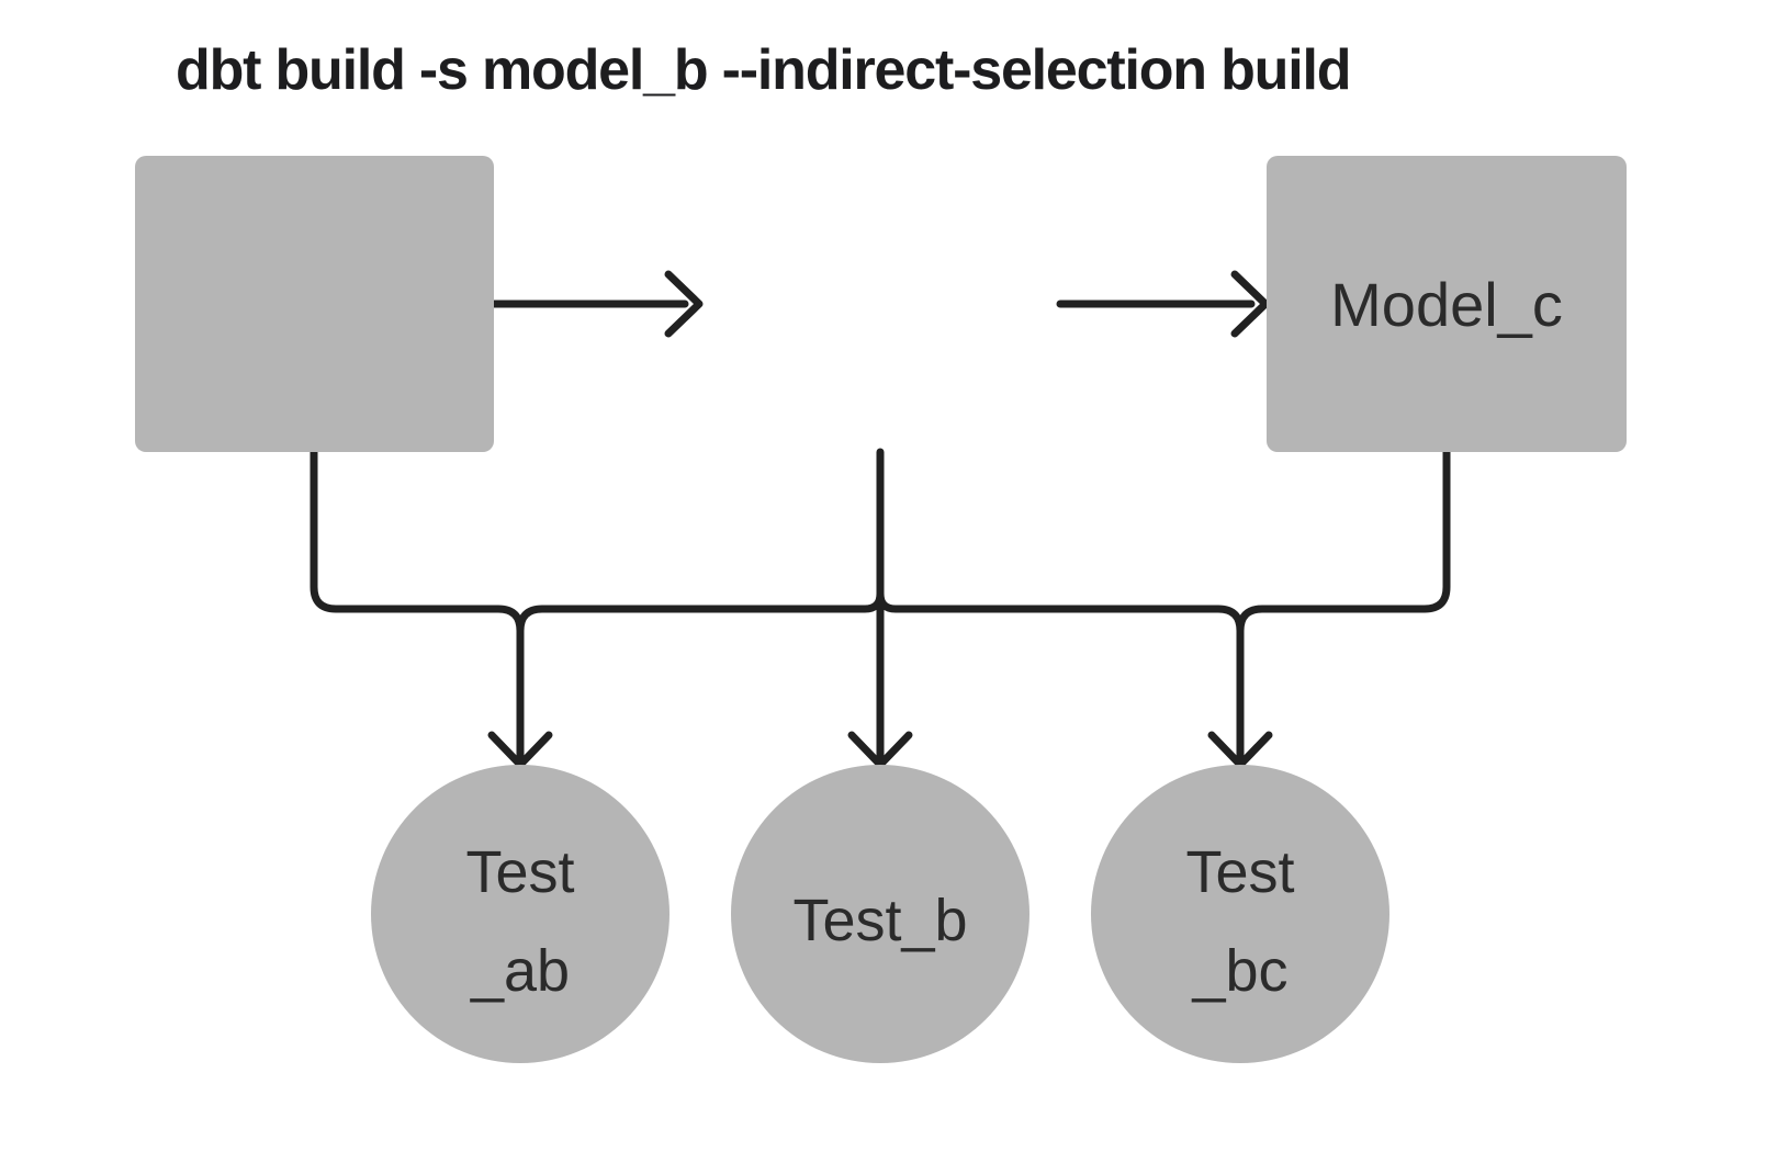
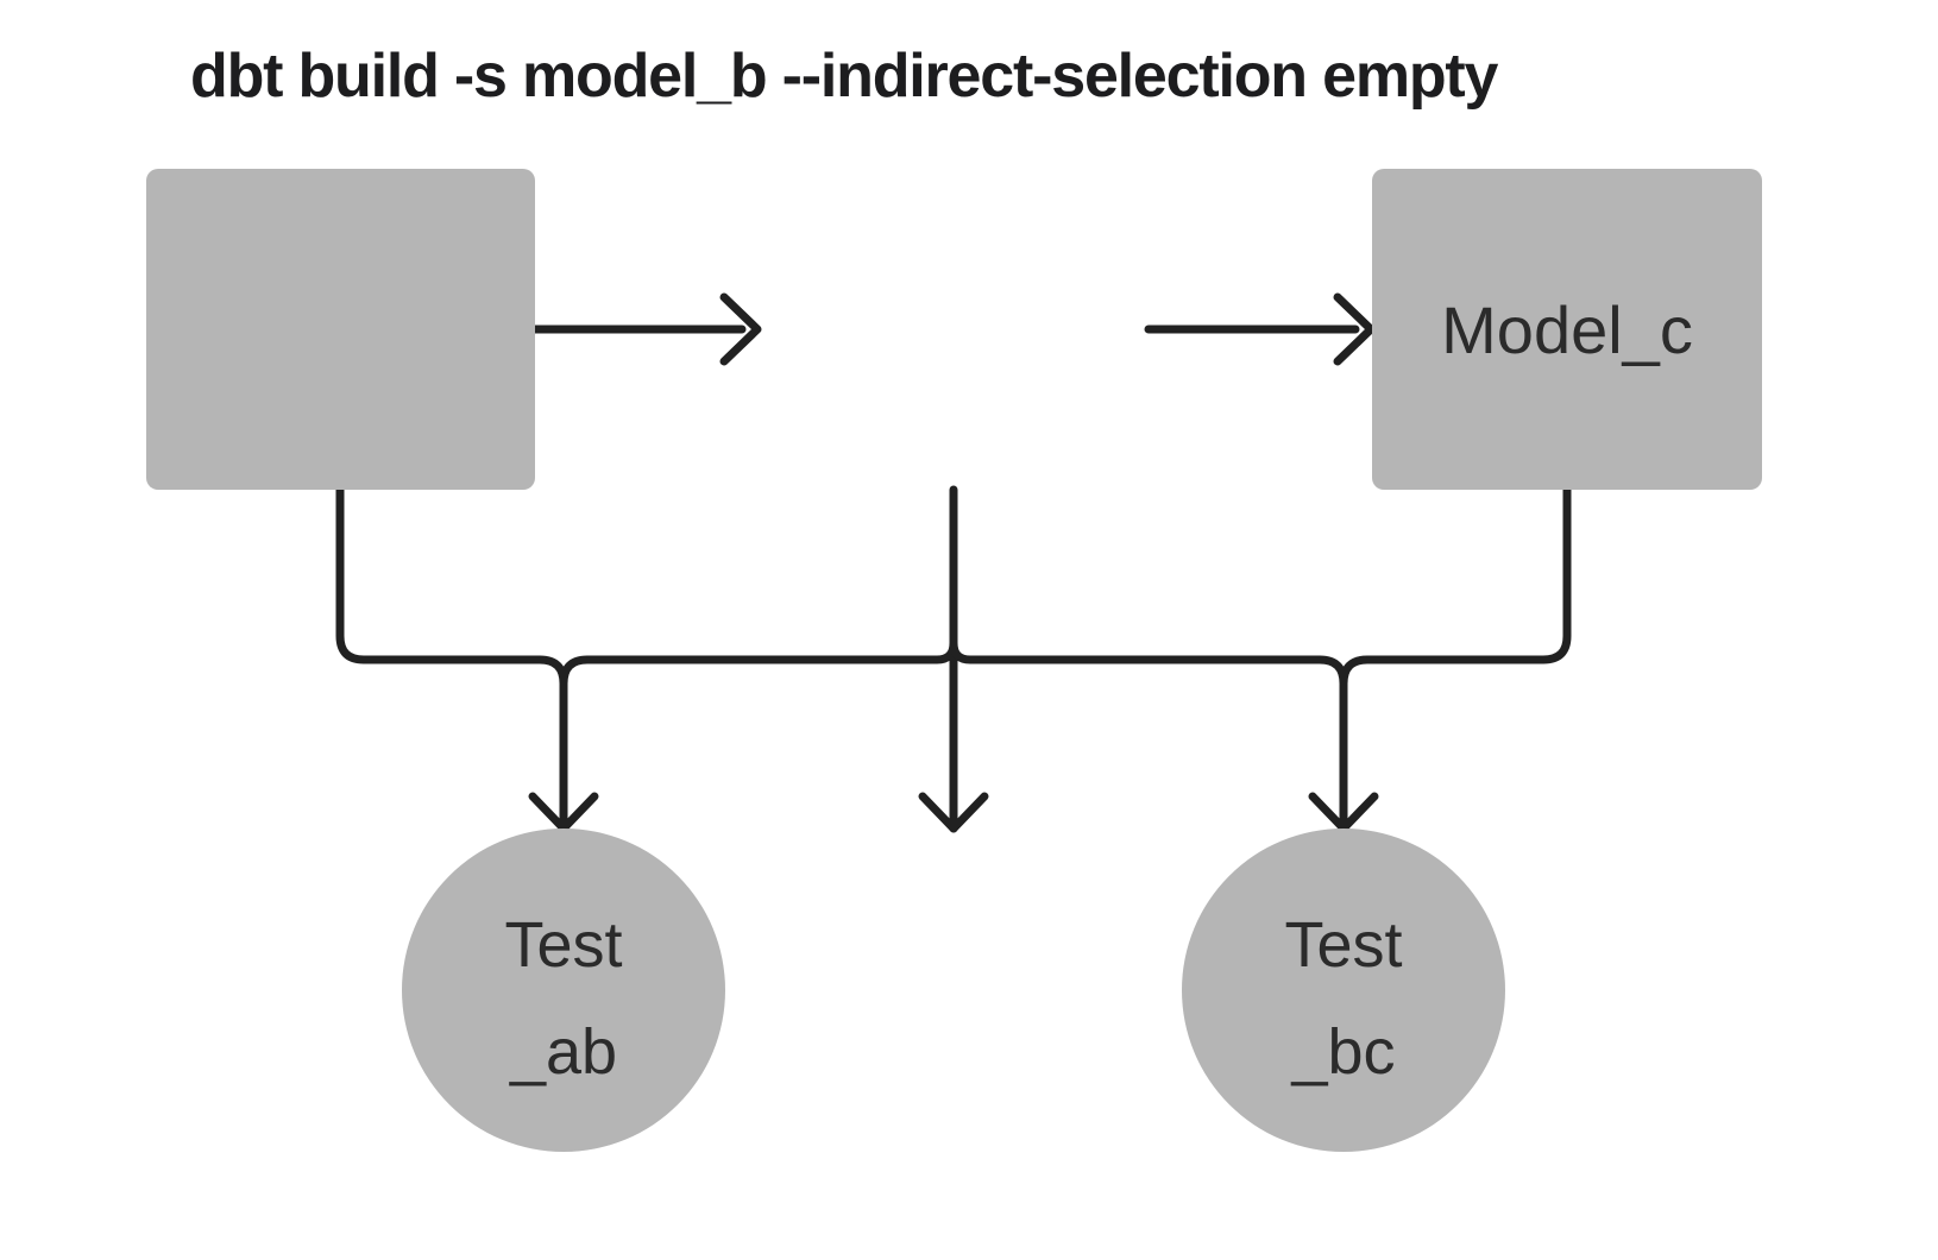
- dbt build -s model_b --indirect-selection build
+ dbt build -s model_b --indirect-selection empty
  Model_c
  Test
  _ab
- Test_b
  Test
  _bc
